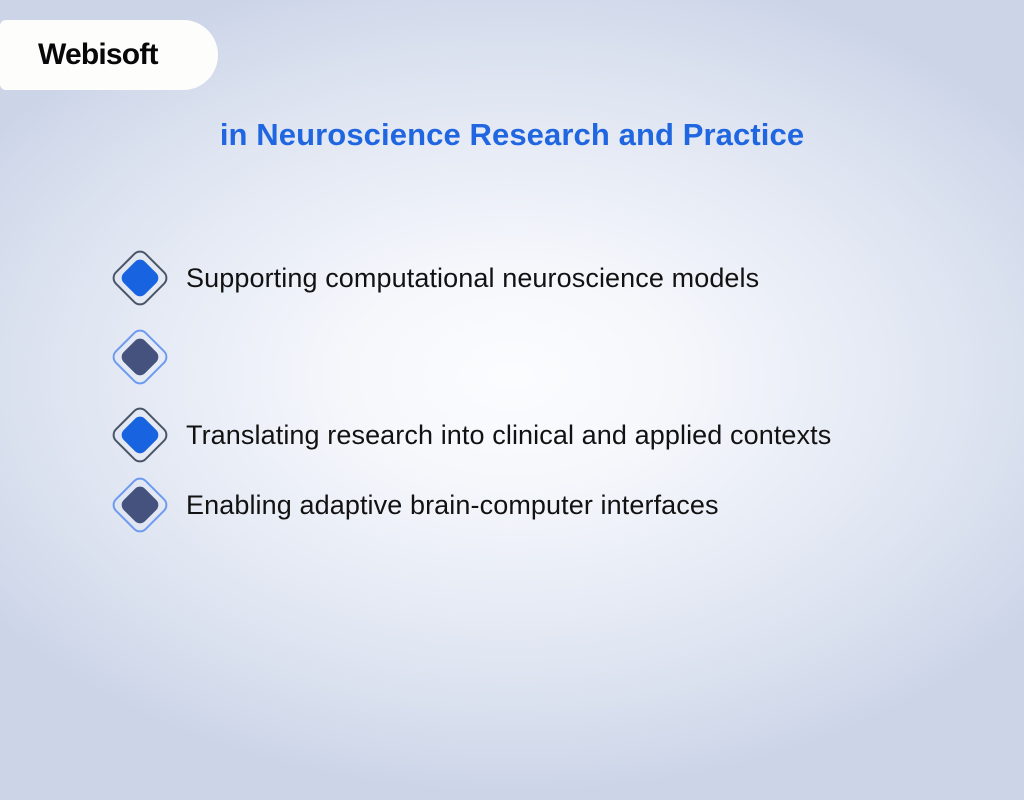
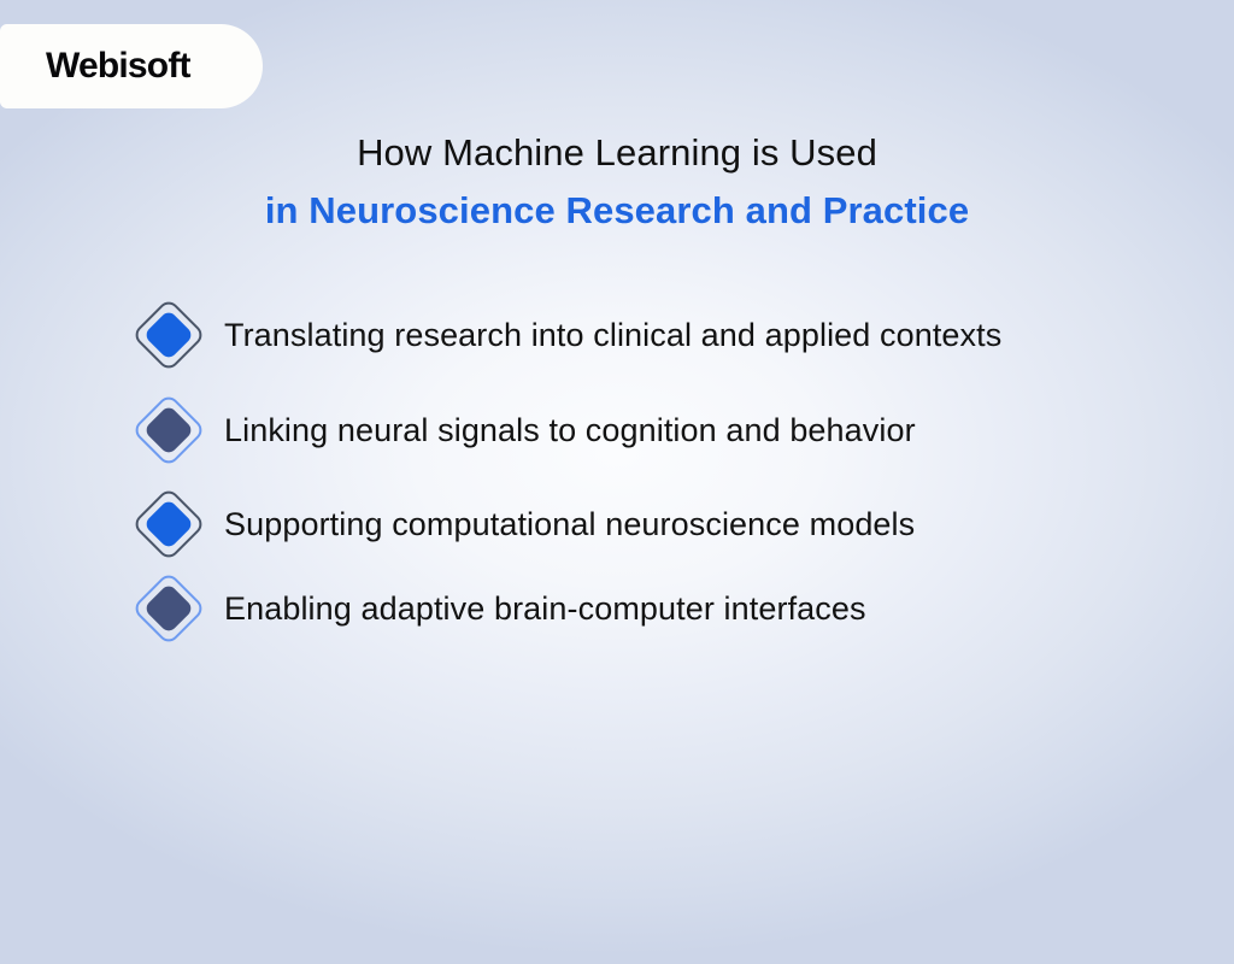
  Webisoft
+ How Machine Learning is Used
  in Neuroscience Research and Practice
- Supporting computational neuroscience models
+ Translating research into clinical and applied contexts
+ Linking neural signals to cognition and behavior
- Translating research into clinical and applied contexts
+ Supporting computational neuroscience models
  Enabling adaptive brain-computer interfaces
